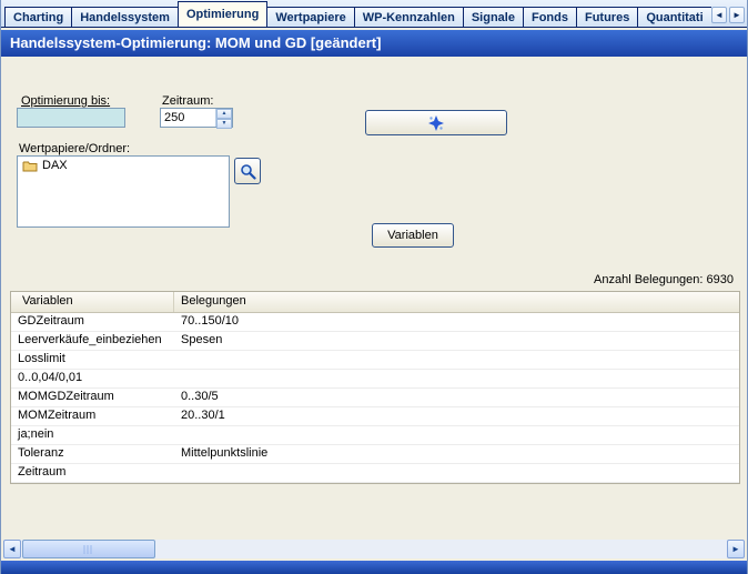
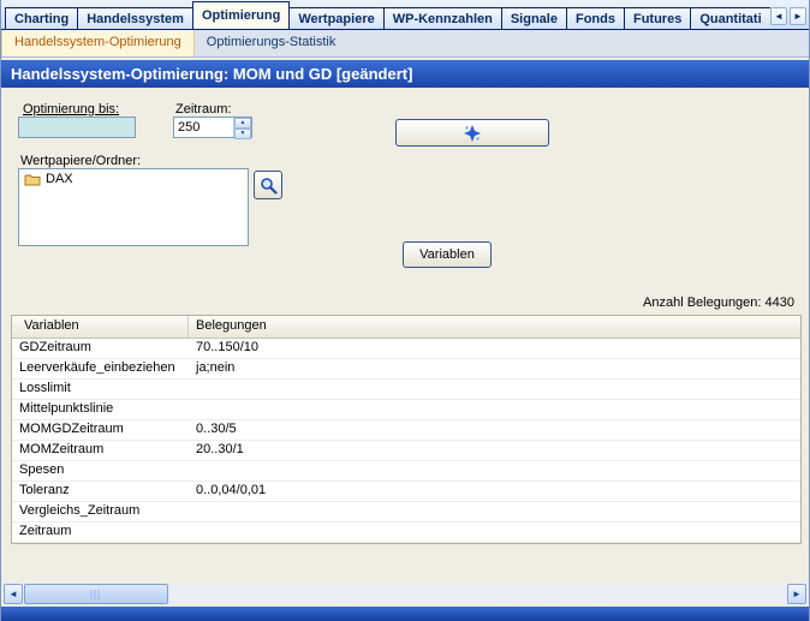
  Charting
  Handelssystem
  Optimierung
  Wertpapiere
  WP-Kennzahlen
  Signale
  Fonds
  Futures
  Quantitati
  ◄
  ►
+ Handelssystem-Optimierung
+ Optimierungs-Statistik
  Handelssystem-Optimierung: MOM und GD [geändert]
  Optimierung bis:
  Zeitraum:
  250
  Wertpapiere/Ordner:
  DAX
  Variablen
- Anzahl Belegungen: 6930
+ Anzahl Belegungen: 4430
  Variablen
  Belegungen
  GDZeitraum
  70..150/10
  Leerverkäufe_einbeziehen
- Spesen
+ ja;nein
  Losslimit
- 0..0,04/0,01
+ Mittelpunktslinie
  MOMGDZeitraum
  0..30/5
  MOMZeitraum
  20..30/1
- ja;nein
+ Spesen
  Toleranz
- Mittelpunktslinie
+ 0..0,04/0,01
+ Vergleichs_Zeitraum
  Zeitraum
  ◄
  ►
